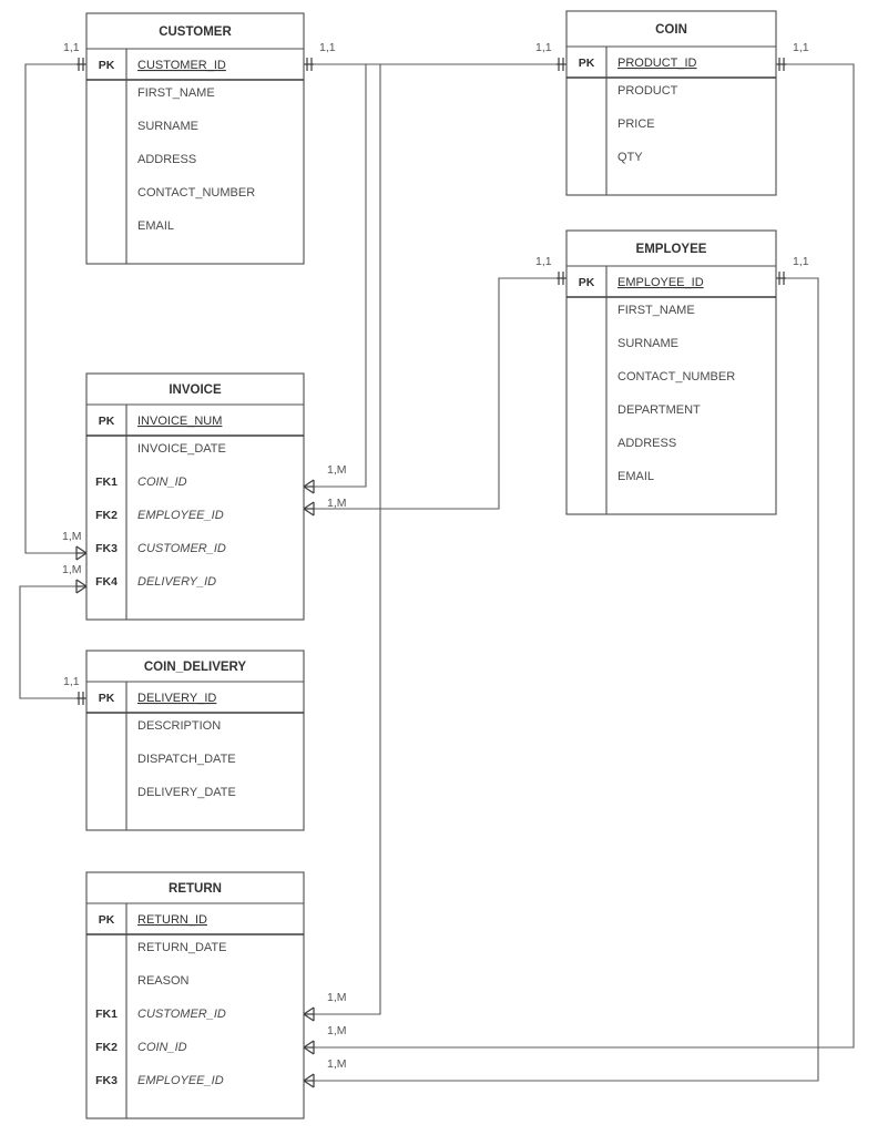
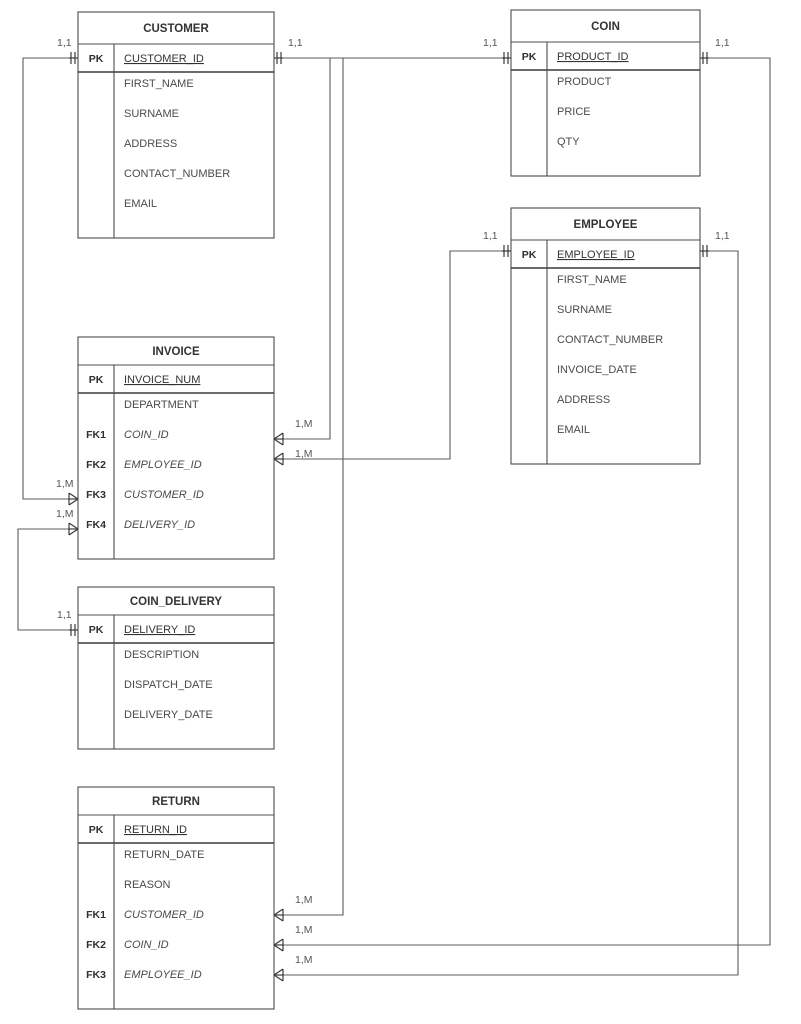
  CUSTOMER
  PK
  CUSTOMER_ID
  FIRST_NAME
  SURNAME
  ADDRESS
  CONTACT_NUMBER
  EMAIL
  COIN
  PK
  PRODUCT_ID
  PRODUCT
  PRICE
  QTY
  EMPLOYEE
  PK
  EMPLOYEE_ID
  FIRST_NAME
  SURNAME
  CONTACT_NUMBER
- DEPARTMENT
+ INVOICE_DATE
  ADDRESS
  EMAIL
  INVOICE
  PK
  INVOICE_NUM
- INVOICE_DATE
+ DEPARTMENT
  FK1
  COIN_ID
  FK2
  EMPLOYEE_ID
  FK3
  CUSTOMER_ID
  FK4
  DELIVERY_ID
  COIN_DELIVERY
  PK
  DELIVERY_ID
  DESCRIPTION
  DISPATCH_DATE
  DELIVERY_DATE
  RETURN
  PK
  RETURN_ID
  RETURN_DATE
  REASON
  FK1
  CUSTOMER_ID
  FK2
  COIN_ID
  FK3
  EMPLOYEE_ID
  1,1
  1,M
  1,1
  1,M
  1,1
  1,M
  1,1
  1,M
  1,1
  1,M
  1,1
  1,M
  1,1
  1,M
